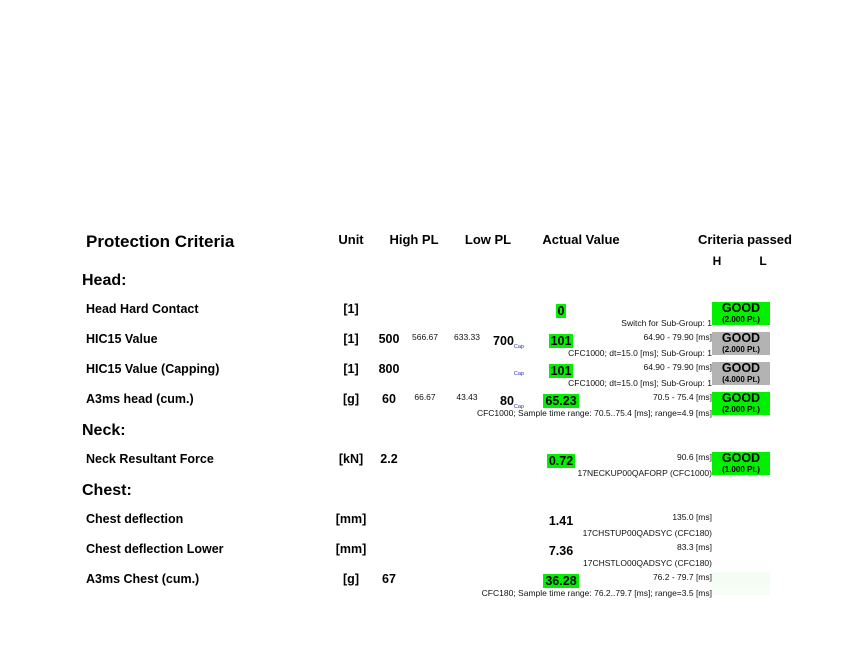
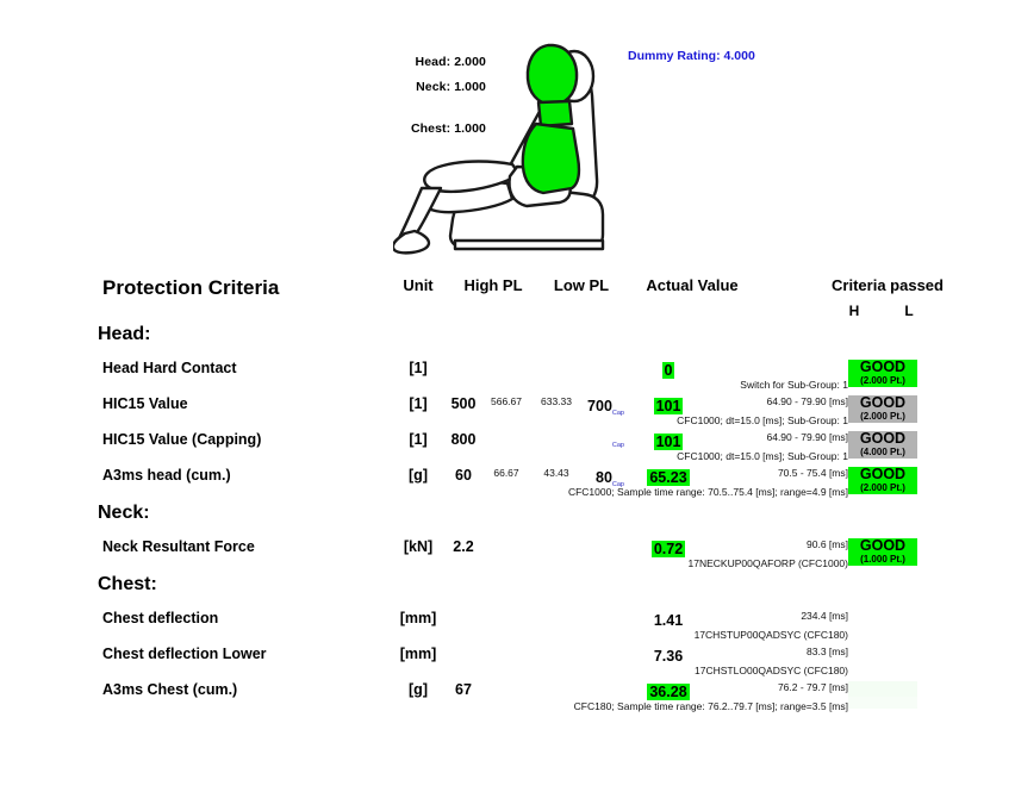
+ Head: 2.000
+ Neck: 1.000
+ Chest: 1.000
+ Dummy Rating: 4.000
  Protection Criteria
  Unit
  High PL
  Low PL
  Actual Value
  Criteria passed
  H
  L
  Head:
  Head Hard Contact
  [1]
  0
  GOOD
  (2.000 Pt.)
  Switch for Sub-Group: 1
  HIC15 Value
  [1]
  500
  566.67
  633.33
  101
  64.90 - 79.90 [ms]
  GOOD
  (2.000 Pt.)
  CFC1000; dt=15.0 [ms]; Sub-Group: 1
  HIC15 Value (Capping)
  [1]
  800
  101
  64.90 - 79.90 [ms]
  GOOD
  (4.000 Pt.)
  CFC1000; dt=15.0 [ms]; Sub-Group: 1
  A3ms head (cum.)
  [g]
  60
  66.67
  43.43
  65.23
  70.5 - 75.4 [ms]
  GOOD
  (2.000 Pt.)
  CFC1000; Sample time range: 70.5..75.4 [ms]; range=4.9 [ms]
  Neck:
  Neck Resultant Force
  [kN]
  2.2
  0.72
  90.6 [ms]
  GOOD
  (1.000 Pt.)
  17NECKUP00QAFORP (CFC1000)
  Chest:
  Chest deflection
  [mm]
  1.41
- 135.0 [ms]
+ 234.4 [ms]
  17CHSTUP00QADSYC (CFC180)
  Chest deflection Lower
  [mm]
  7.36
  83.3 [ms]
  17CHSTLO00QADSYC (CFC180)
  A3ms Chest (cum.)
  [g]
  67
  36.28
  76.2 - 79.7 [ms]
  CFC180; Sample time range: 76.2..79.7 [ms]; range=3.5 [ms]
